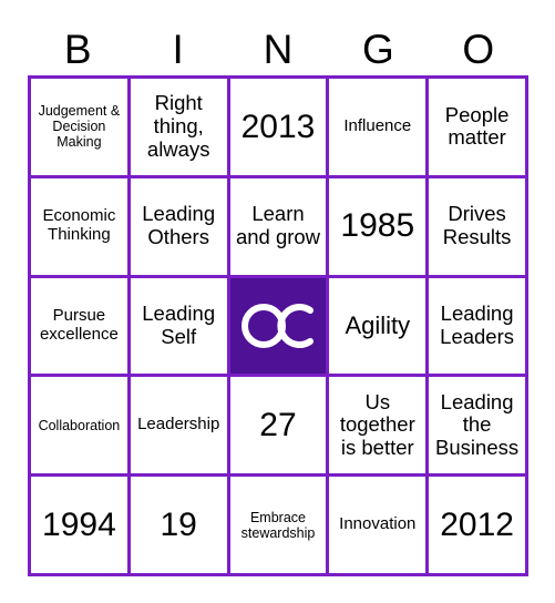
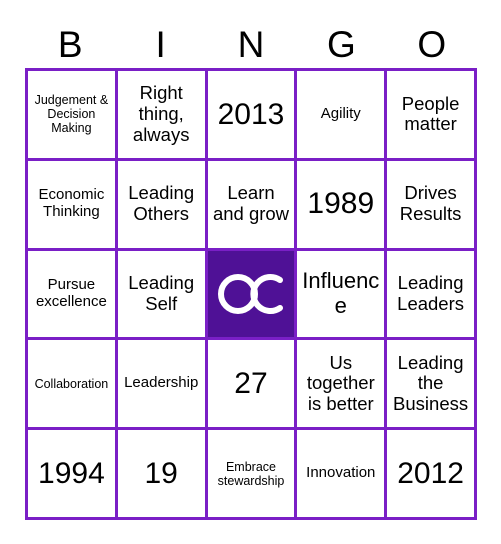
  B
  I
  N
  G
  O
  Judgement & Decision Making
  Right thing, always
  2013
- Influence
+ Agility
  People matter
  Economic Thinking
  Leading Others
  Learn and grow
- 1985
+ 1989
  Drives Results
  Pursue excellence
  Leading Self
- Agility
+ Influence
  Leading Leaders
  Collaboration
  Leadership
  27
  Us together is better
  Leading the Business
  1994
  19
  Embrace stewardship
  Innovation
  2012
